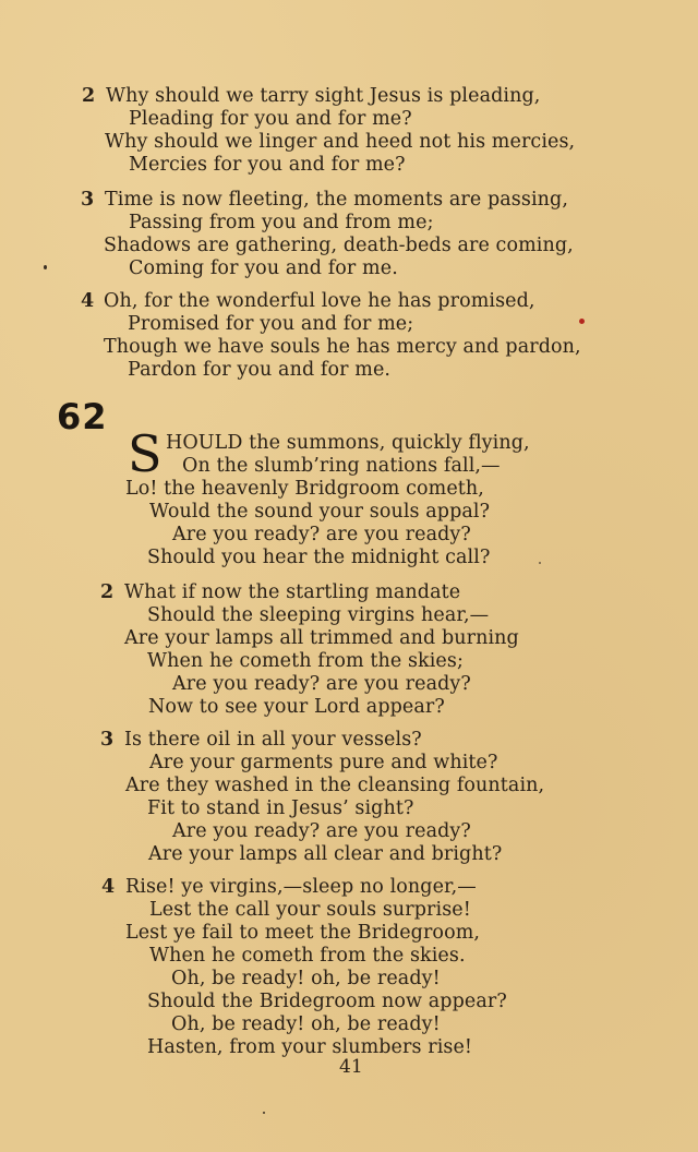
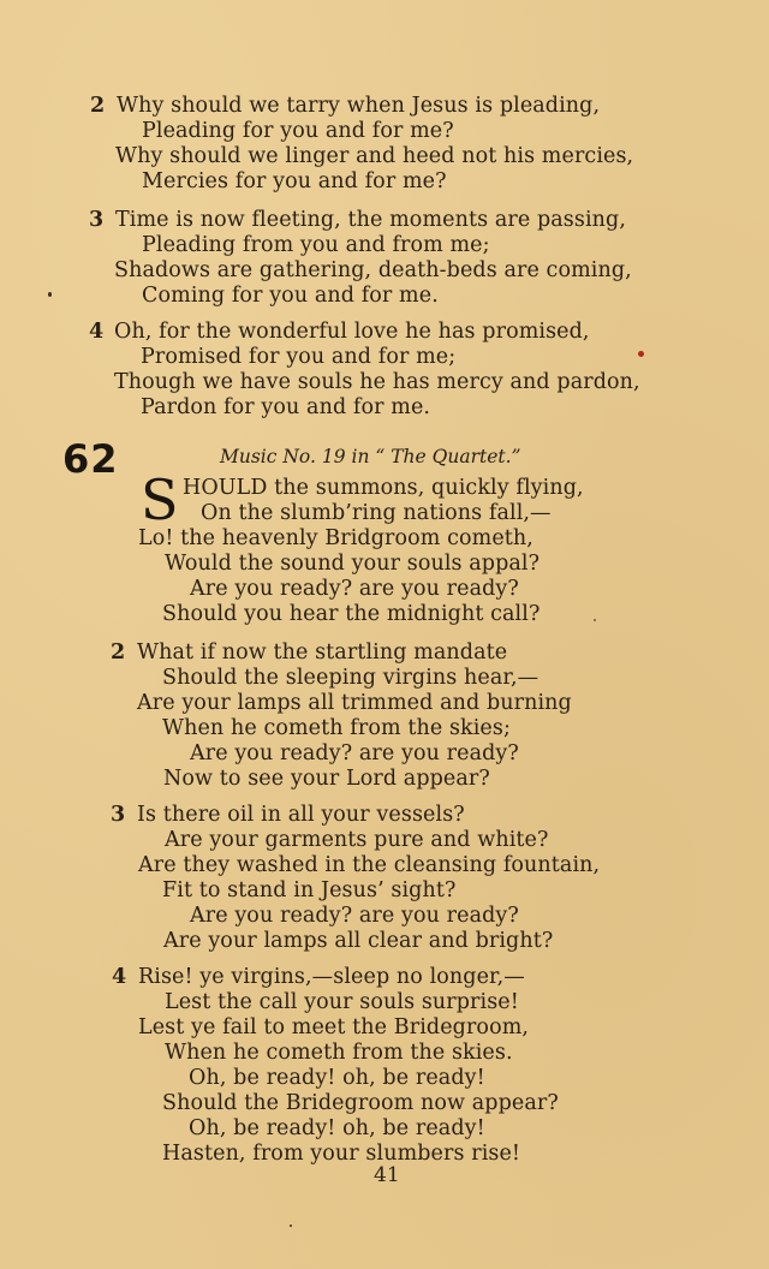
  2
- Why should we tarry sight Jesus is pleading,
+ Why should we tarry when Jesus is pleading,
  Pleading for you and for me?
  Why should we linger and heed not his mercies,
  Mercies for you and for me?
  3
  Time is now fleeting, the moments are passing,
- Passing from you and from me;
+ Pleading from you and from me;
  Shadows are gathering, death-beds are coming,
  Coming for you and for me.
  4
  Oh, for the wonderful love he has promised,
  Promised for you and for me;
  Though we have souls he has mercy and pardon,
  Pardon for you and for me.
  62
+ Music No. 19 in “ The Quartet.”
  S
  HOULD the summons, quickly flying,
  On the slumb’ring nations fall,—
  Lo! the heavenly Bridgroom cometh,
  Would the sound your souls appal?
  Are you ready? are you ready?
  Should you hear the midnight call?
  2
  What if now the startling mandate
  Should the sleeping virgins hear,—
  Are your lamps all trimmed and burning
  When he cometh from the skies;
  Are you ready? are you ready?
  Now to see your Lord appear?
  3
  Is there oil in all your vessels?
  Are your garments pure and white?
  Are they washed in the cleansing fountain,
  Fit to stand in Jesus’ sight?
  Are you ready? are you ready?
  Are your lamps all clear and bright?
  4
  Rise! ye virgins,—sleep no longer,—
  Lest the call your souls surprise!
  Lest ye fail to meet the Bridegroom,
  When he cometh from the skies.
  Oh, be ready! oh, be ready!
  Should the Bridegroom now appear?
  Oh, be ready! oh, be ready!
  Hasten, from your slumbers rise!
  41
